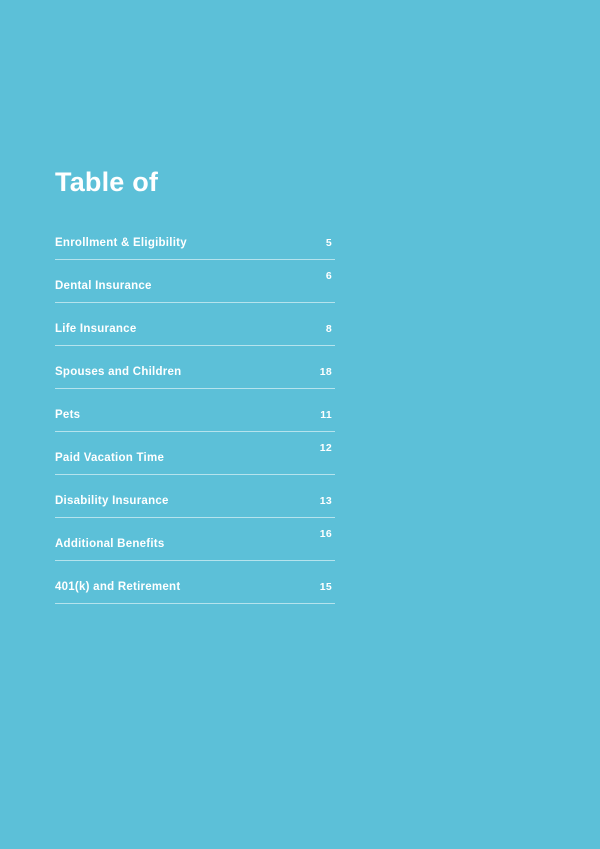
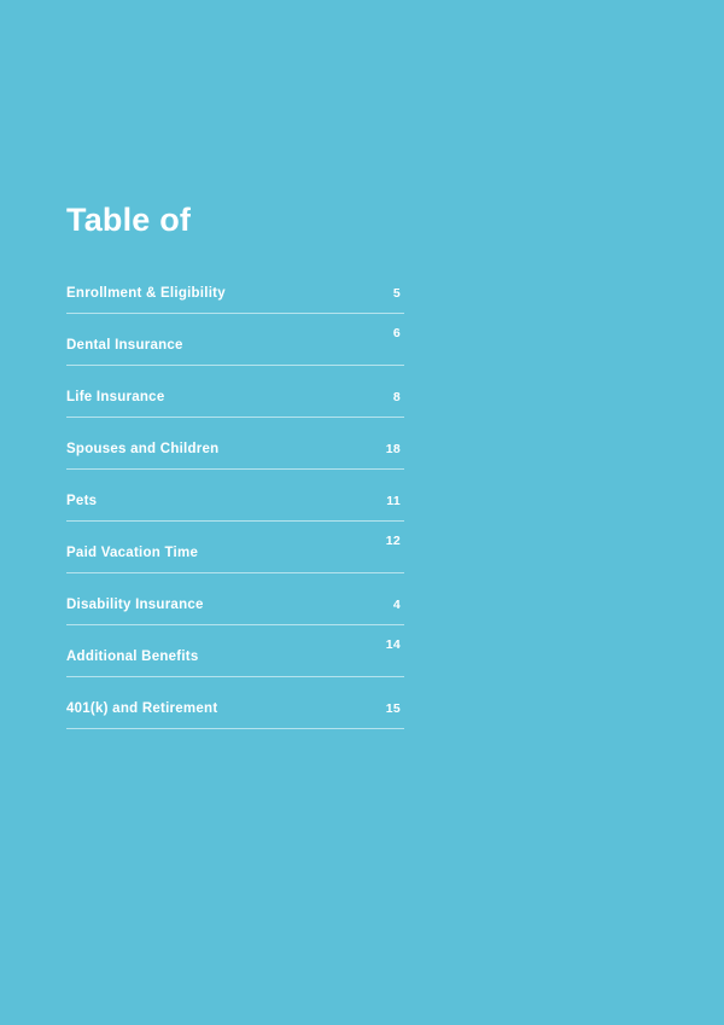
  Table of
  Enrollment & Eligibility
  5
  Dental Insurance
  6
  Life Insurance
  8
  Spouses and Children
  18
  Pets
  11
  Paid Vacation Time
  12
  Disability Insurance
- 13
+ 4
  Additional Benefits
- 16
+ 14
  401(k) and Retirement
  15
